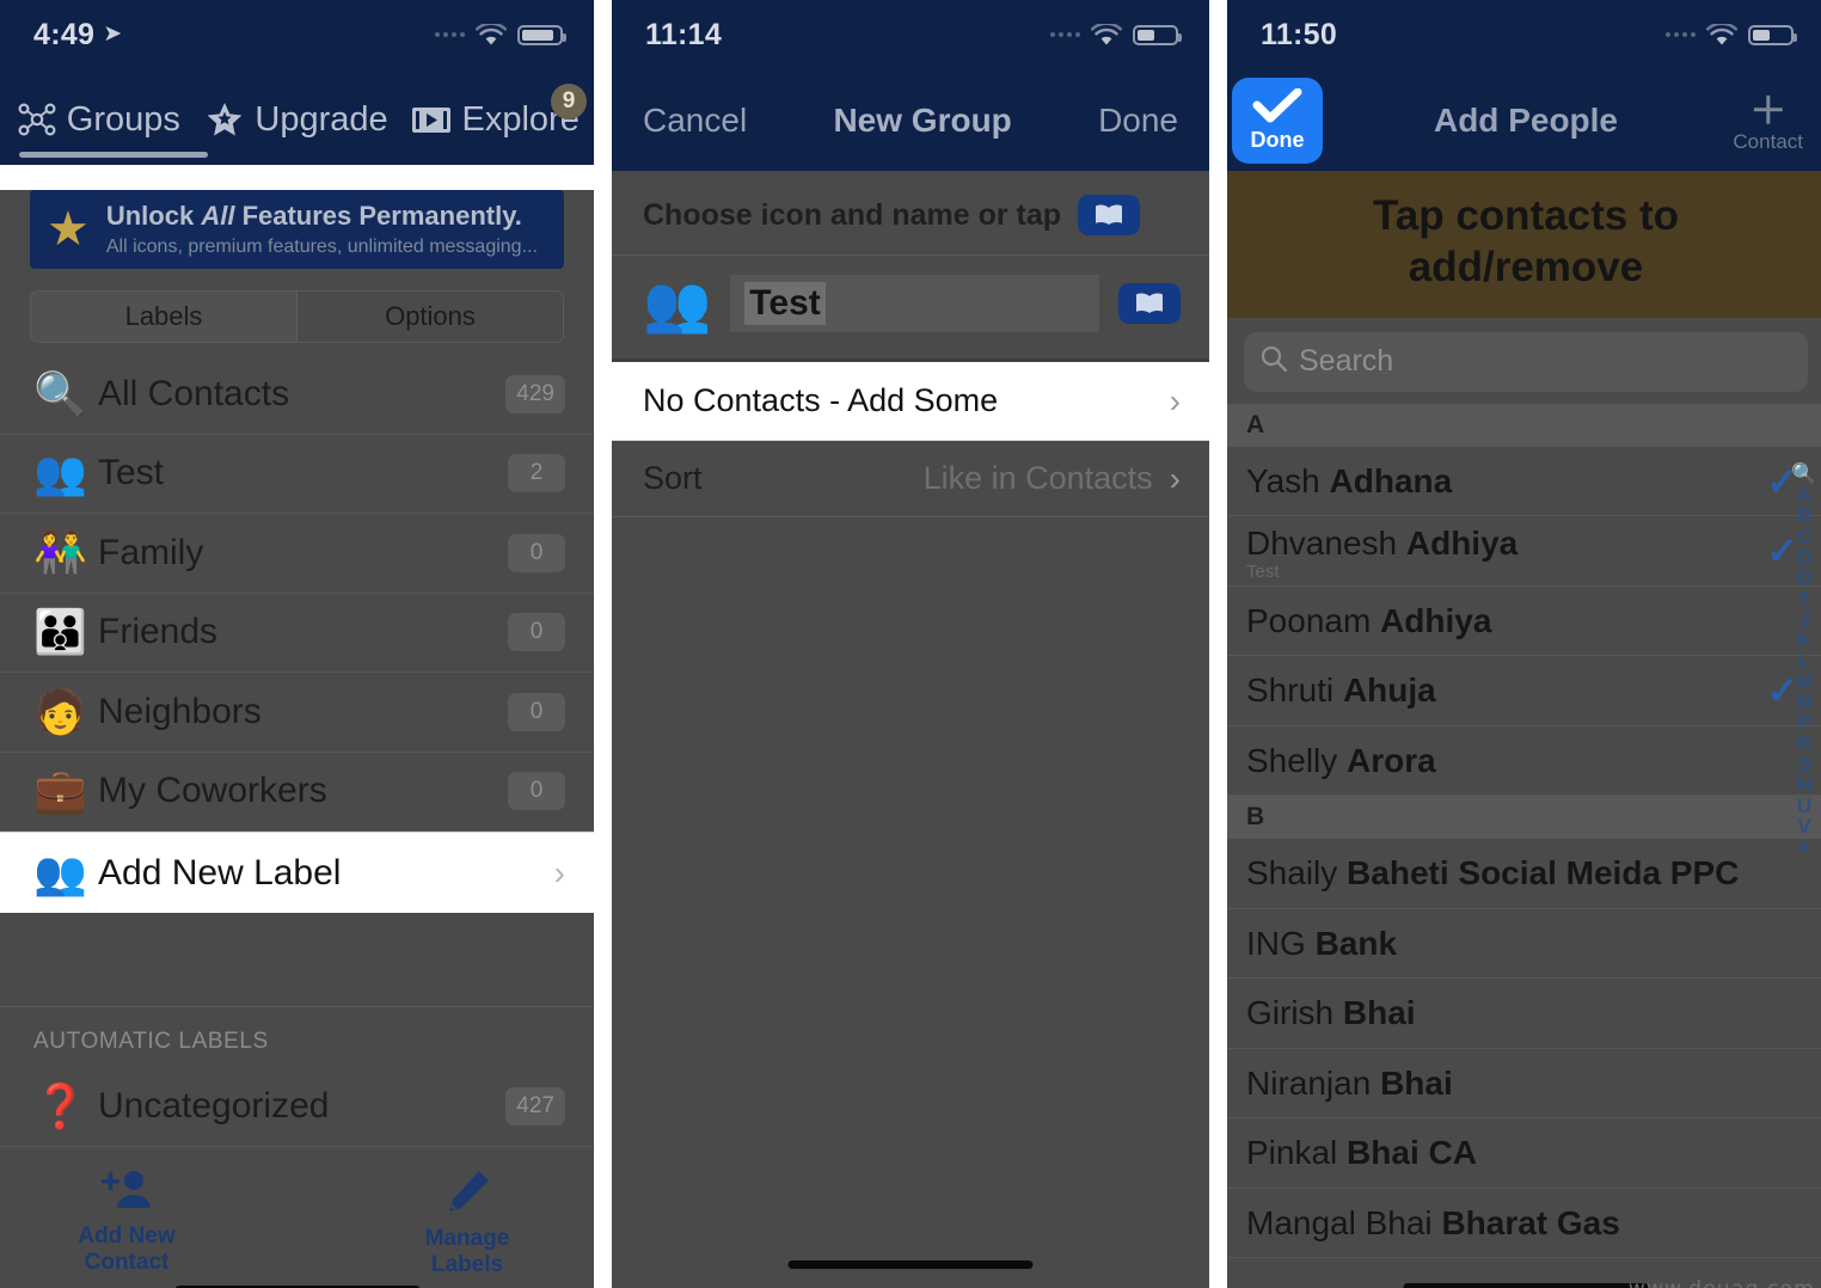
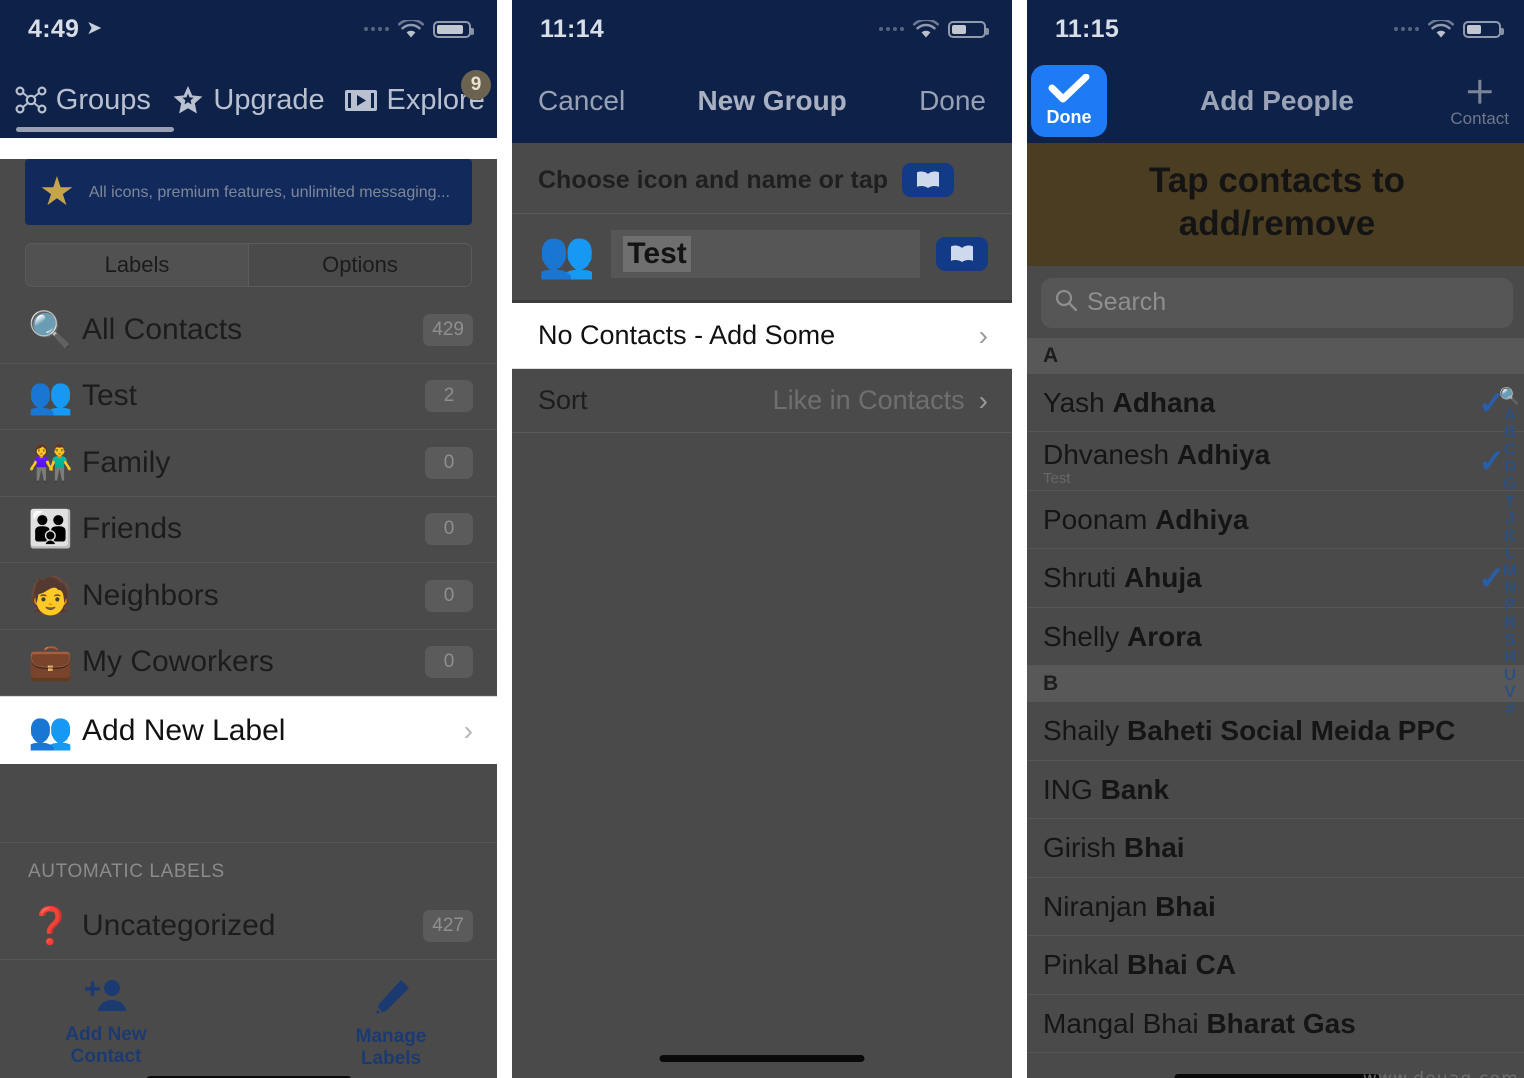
  4:49
  ➤
  Groups
  Upgrade
  Explore
  9
  ★
- Unlock All Features Permanently.
  All icons, premium features, unlimited messaging...
  Labels
  Options
  🔍
  All Contacts
  429
  👥
  Test
  2
  👫
  Family
  0
  👪
  Friends
  0
  🧑
  Neighbors
  0
  💼
  My Coworkers
  0
  👥
  Add New Label
  ›
  AUTOMATIC LABELS
  ❓
  Uncategorized
  427
  Add New
  Contact
  Manage
  Labels
  11:14
  Cancel
  New Group
  Done
  Choose icon and name or tap
  👥
  Test
  No Contacts - Add Some
  ›
  Sort
  Like in Contacts
  ›
- 11:50
+ 11:15
  Done
  Add People
  ＋
  Contact
  Tap contacts to
  add/remove
  Search
  A
  Yash Adhana
  ✓
  Dhvanesh Adhiya
  Test
  ✓
  Poonam Adhiya
  Shruti Ahuja
  ✓
  Shelly Arora
  B
  Shaily Baheti Social Meida PPC
  ING Bank
  Girish Bhai
  Niranjan Bhai
  Pinkal Bhai CA
  Mangal Bhai Bharat Gas
  🔍
  A
  B
  C
  D
  G
  T
  J
  K
  L
  M
  N
  P
  R
  S
  H
  U
  V
  #
